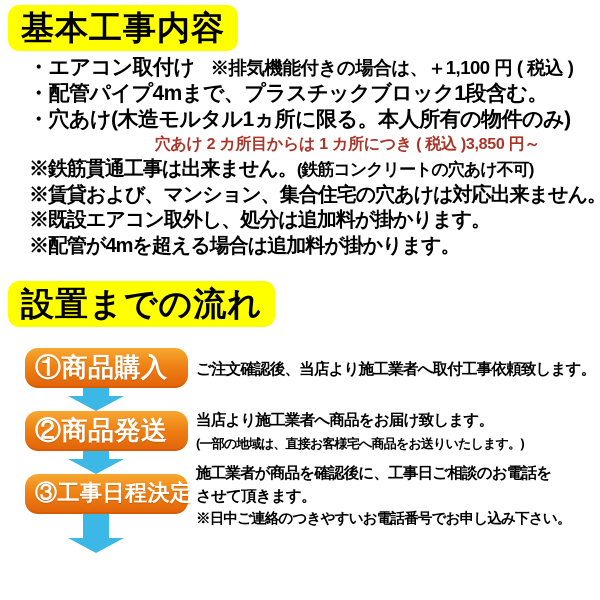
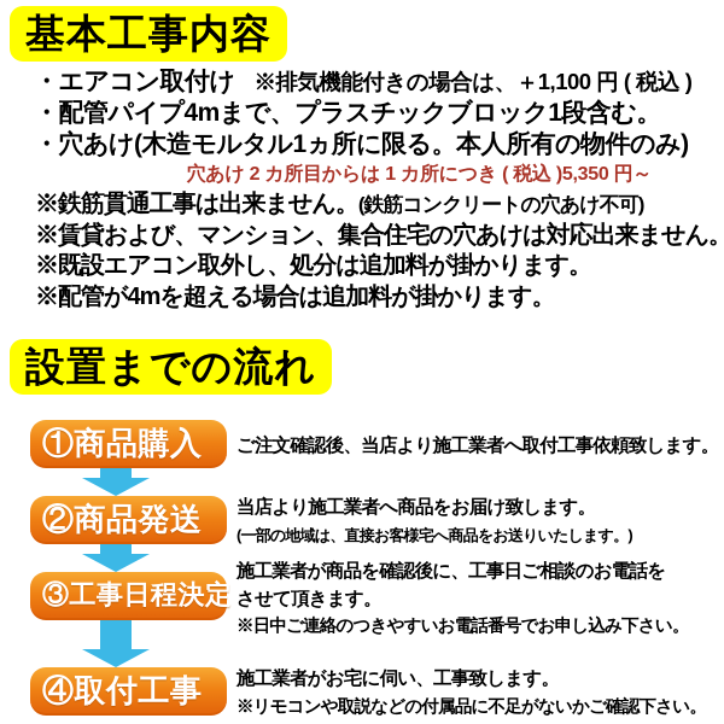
  基本工事内容
  ・エアコン取付け ※排気機能付きの場合は、＋1,100 円 ( 税込 )
  ・配管パイプ4mまで、プラスチックブロック1段含む。
  ・穴あけ(木造モルタル1ヵ所に限る。本人所有の物件のみ)
- 穴あけ 2 カ所目からは 1 カ所につき ( 税込 )3,850 円～
+ 穴あけ 2 カ所目からは 1 カ所につき ( 税込 )5,350 円～
  ※鉄筋貫通工事は出来ません。(鉄筋コンクリートの穴あけ不可)
  ※賃貸および、マンション、集合住宅の穴あけは対応出来ません。
  ※既設エアコン取外し、処分は追加料が掛かります。
  ※配管が4mを超える場合は追加料が掛かります。
  設置までの流れ
  ①商品購入
  ご注文確認後、当店より施工業者へ取付工事依頼致します。
  ②商品発送
  当店より施工業者へ商品をお届け致します。
  (一部の地域は、直接お客様宅へ商品をお送りいたします。)
  ③工事日程決定
  施工業者が商品を確認後に、工事日ご相談のお電話を
  させて頂きます。
  ※日中ご連絡のつきやすいお電話番号でお申し込み下さい。
+ ④取付工事
+ 施工業者がお宅に伺い、工事致します。
+ ※リモコンや取説などの付属品に不足がないかご確認下さい。
